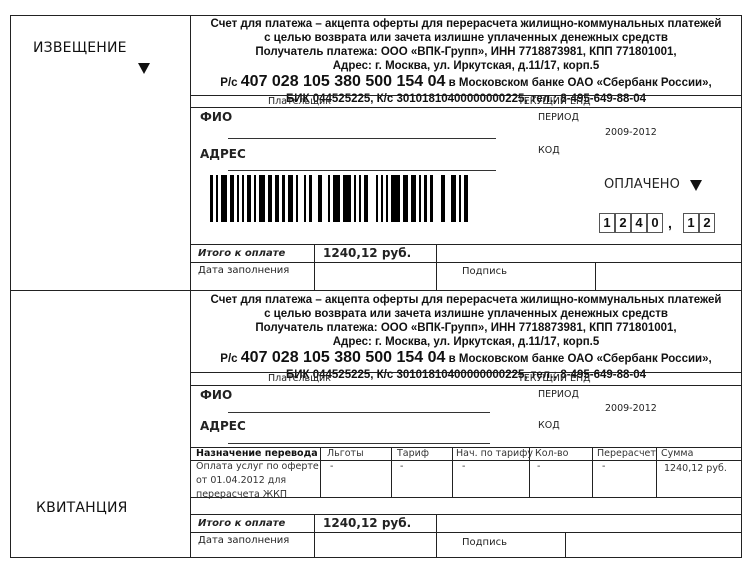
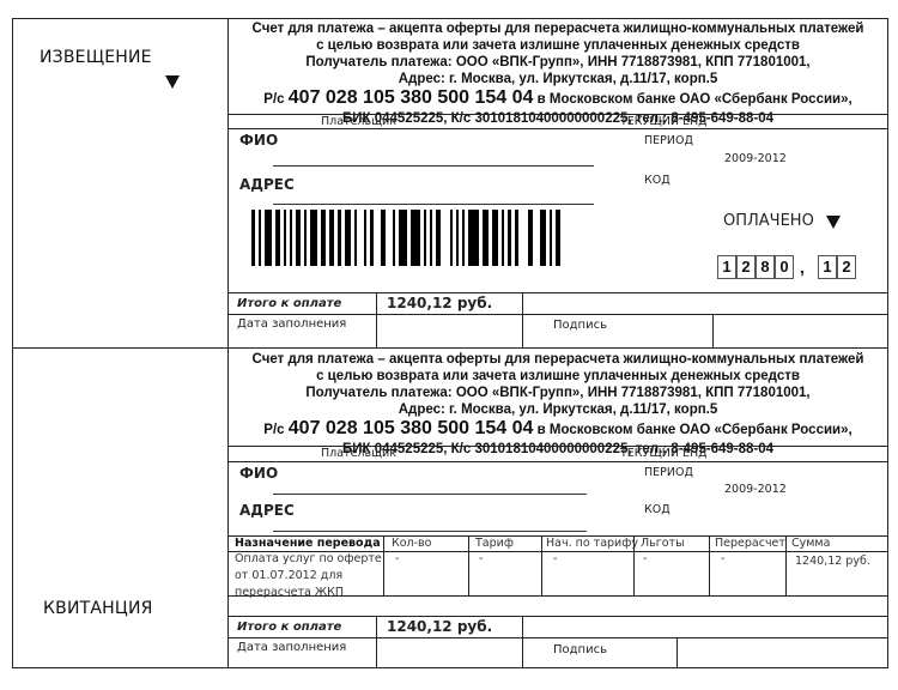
  ИЗВЕЩЕНИЕ
  Счет для платежа – акцепта оферты для перерасчета жилищно-коммунальных платежей
  с целью возврата или зачета излишне уплаченных денежных средств
  Получатель платежа: ООО «ВПК-Групп», ИНН 7718873981, КПП 771801001,
  Адрес: г. Москва, ул. Иркутская, д.11/17, корп.5
  Р/с 407 028 105 380 500 154 04 в Московском банке ОАО «Сбербанк России»,
  БИК 044525225, К/с 30101810400000000225, тел.: 8-495-649-88-04
  Плательщик
  ТЕКУЩИЙ ЕПД
  ФИО
  АДРЕС
  ПЕРИОД
  2009-2012
  КОД
  ОПЛАЧЕНО
  1
  2
- 4
+ 8
  0
  ,
  1
  2
  Итого к оплате
  1240,12 руб.
  Дата заполнения
  Подпись
  КВИТАНЦИЯ
  Счет для платежа – акцепта оферты для перерасчета жилищно-коммунальных платежей
  с целью возврата или зачета излишне уплаченных денежных средств
  Получатель платежа: ООО «ВПК-Групп», ИНН 7718873981, КПП 771801001,
  Адрес: г. Москва, ул. Иркутская, д.11/17, корп.5
  Р/с 407 028 105 380 500 154 04 в Московском банке ОАО «Сбербанк России»,
  БИК 044525225, К/с 30101810400000000225, тел.: 8-495-649-88-04
  Плательщик
  ТЕКУЩИЙ ЕПД
  ФИО
  АДРЕС
  ПЕРИОД
  2009-2012
  КОД
  Назначение перевода
- Льготы
+ Кол-во
  Тариф
  Нач. по тарифу
- Кол-во
+ Льготы
  Перерасчет
  Сумма
  Оплата услуг по оферте
- от 01.04.2012 для
+ от 01.07.2012 для
  перерасчета ЖКП
  -
  -
  -
  -
  -
  1240,12 руб.
  Итого к оплате
  1240,12 руб.
  Дата заполнения
  Подпись
